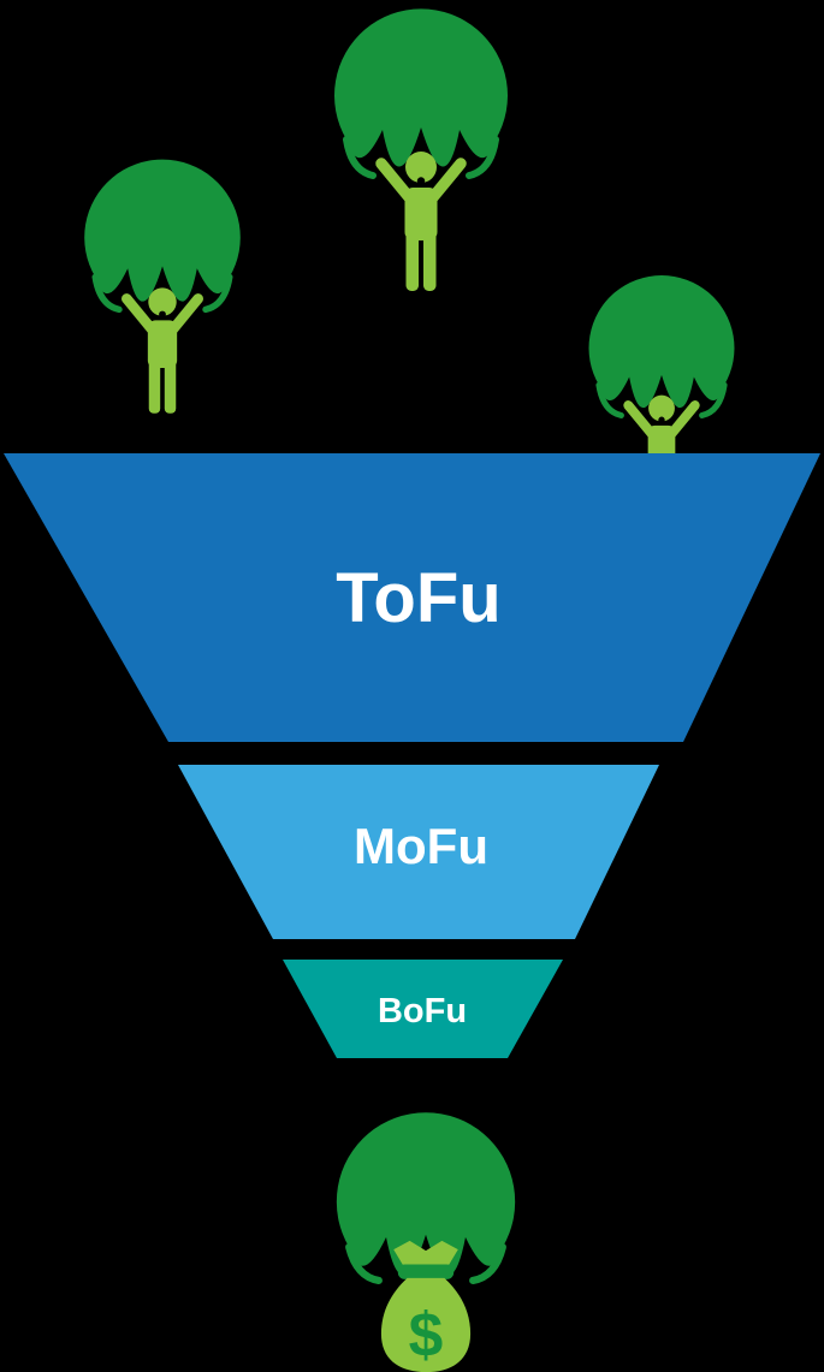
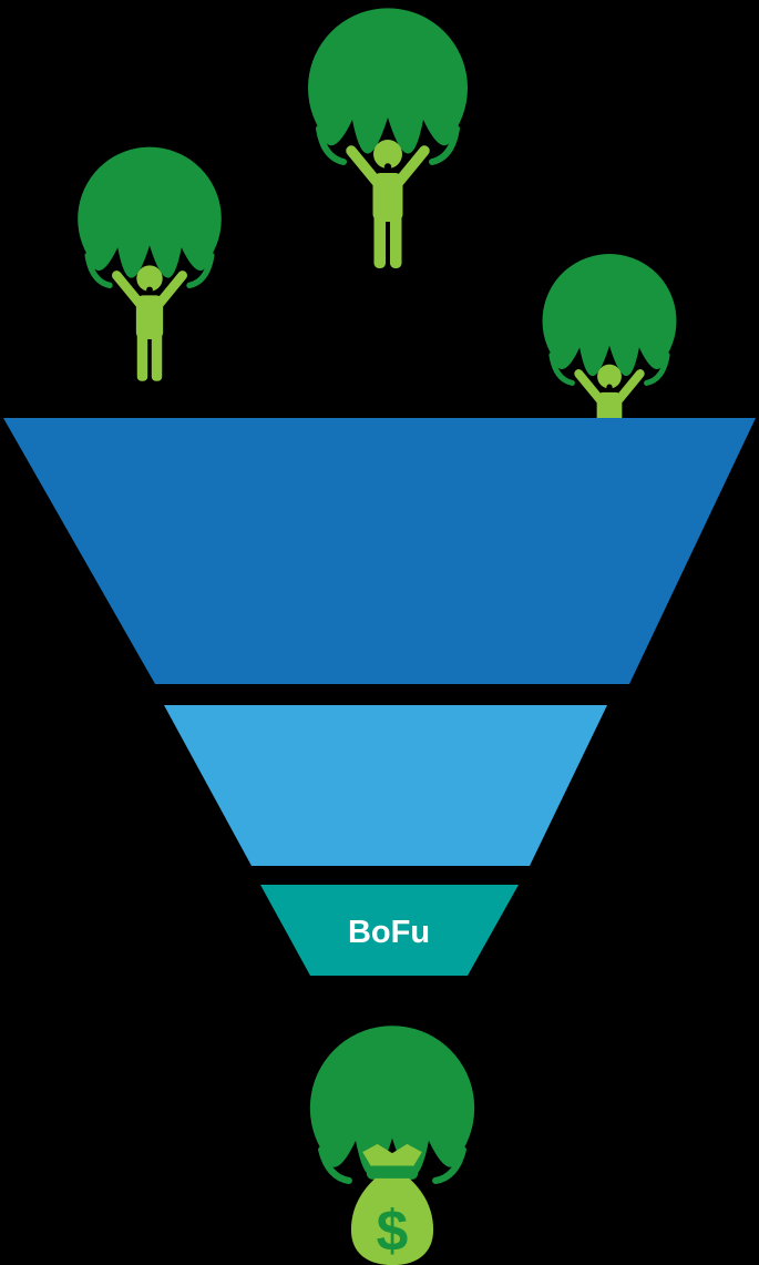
- ToFu
- MoFu
  BoFu
